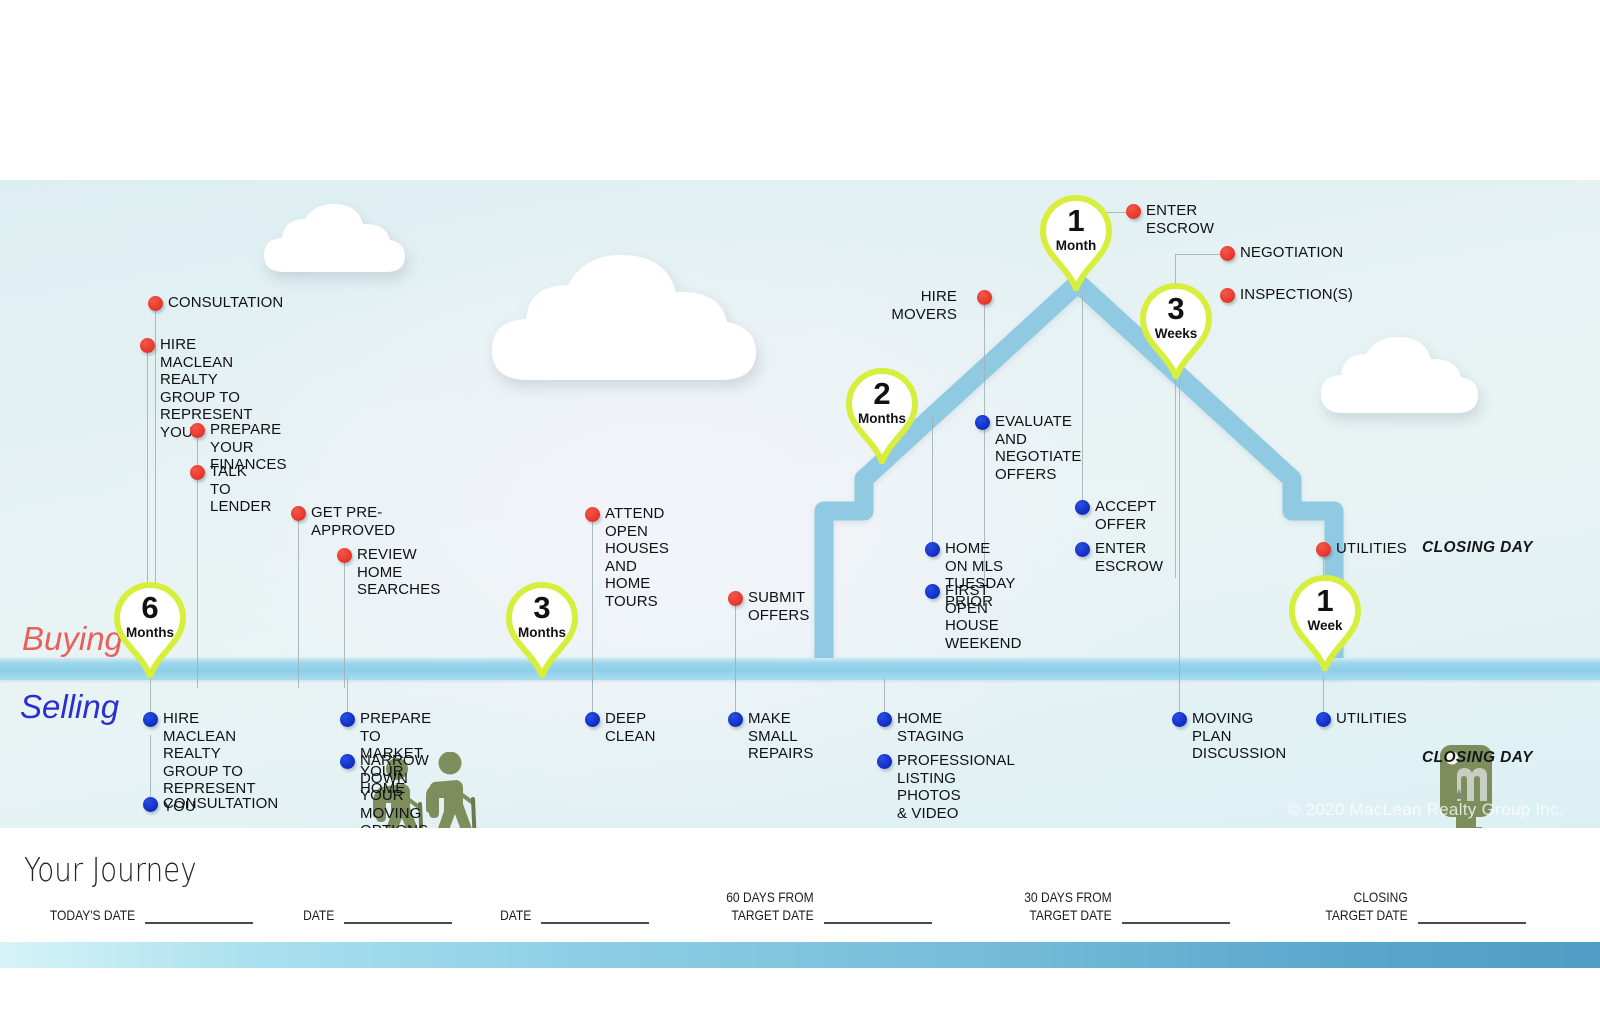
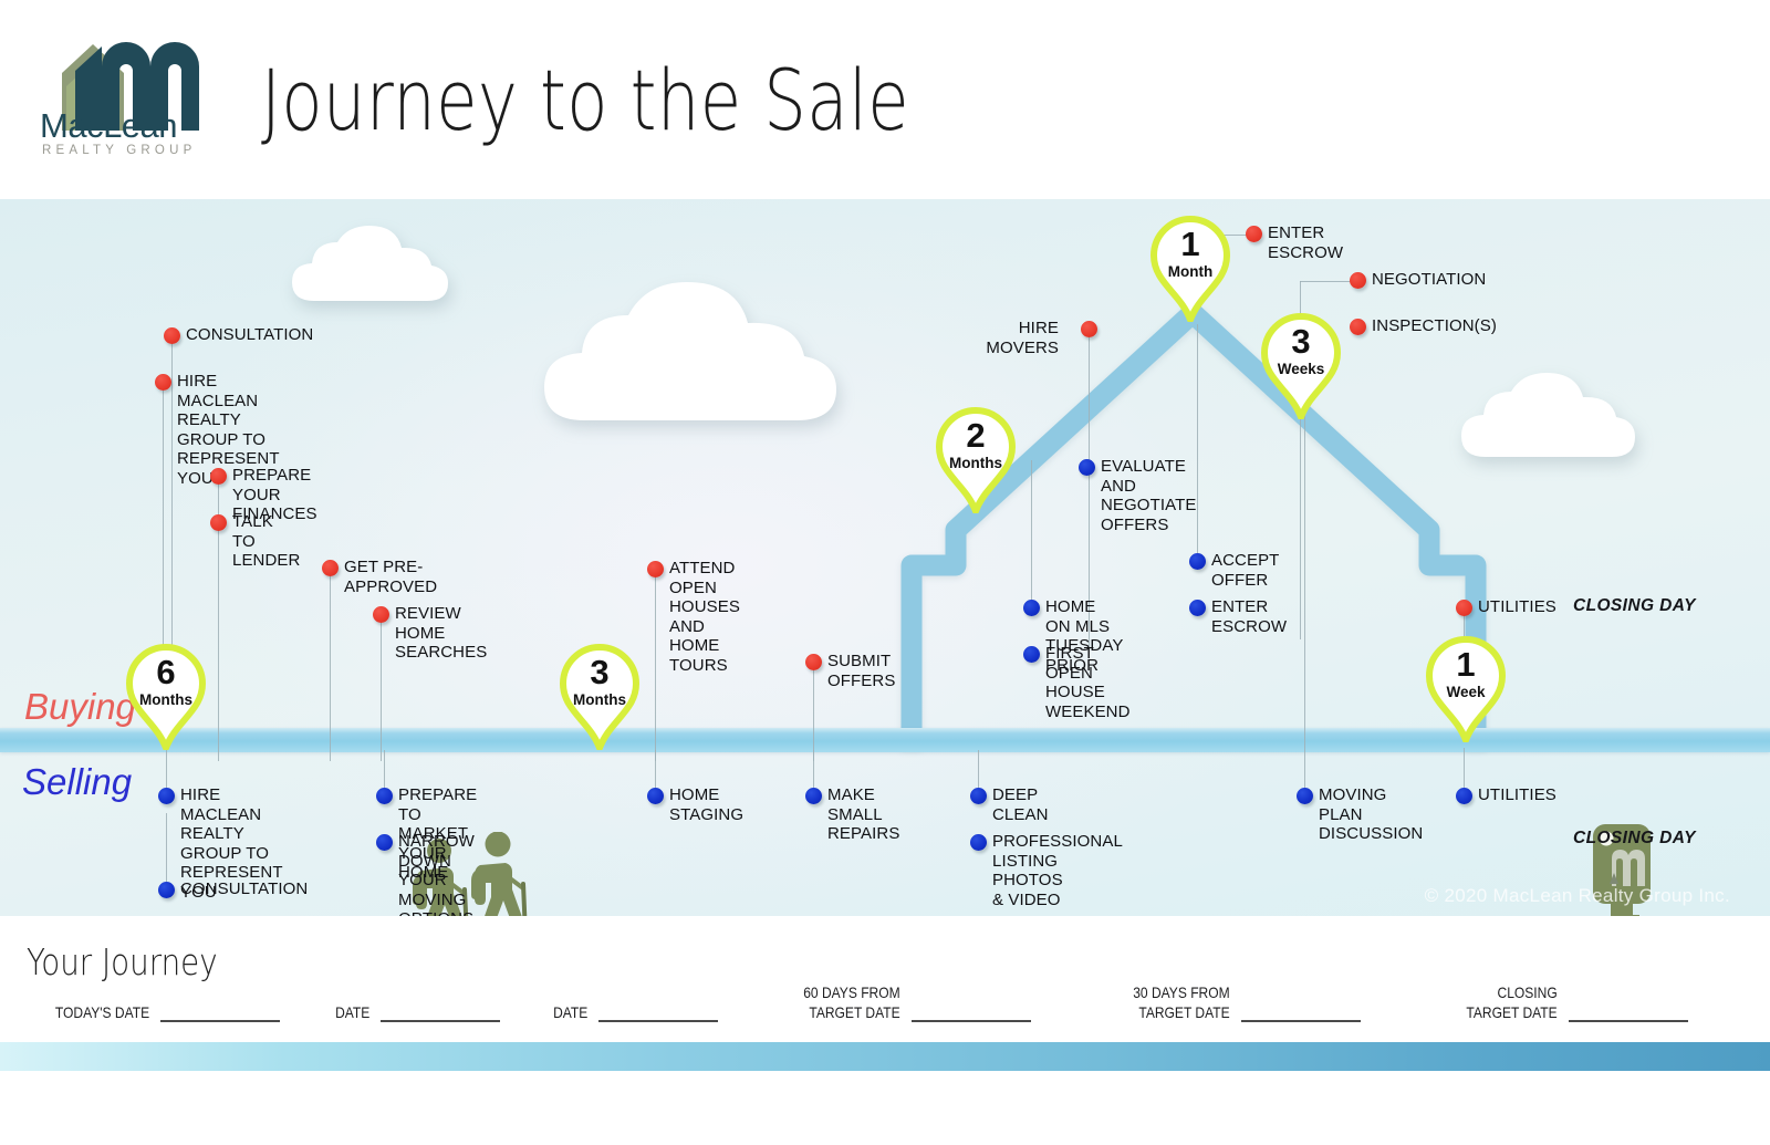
+ MacLean
+ REALTY GROUP
+ Journey to the Sale
  Buying
  Selling
  CLOSING DAY
  CLOSING DAY
  © 2020 MacLean Realty Group Inc.
  CONSULTATION
  HIRE MACLEAN
  REALTY GROUP TO
  REPRESENT YOU
  PREPARE YOUR FINANCES
  TALK TO LENDER
  GET PRE-APPROVED
  REVIEW HOME
  SEARCHES
  ATTEND OPEN HOUSES
  AND HOME TOURS
  SUBMIT OFFERS
  HIRE MOVERS
  ENTER ESCROW
  NEGOTIATION
  INSPECTION(S)
  UTILITIES
  HIRE MACLEAN
  REALTY GROUP TO
  REPRESENT YOU
  CONSULTATION
  PREPARE TO
  MARKET YOUR HOME
  NARROW DOWN YOUR
- DEEP CLEAN
+ HOME STAGING
  MAKE SMALL
  REPAIRS
- HOME STAGING
+ DEEP CLEAN
  PROFESSIONAL
  LISTING PHOTOS
  & VIDEO
  HOME ON MLS
  TUESDAY PRIOR
  FIRST OPEN
  HOUSE
  WEEKEND
  EVALUATE AND
  NEGOTIATE OFFERS
  ACCEPT OFFER
  ENTER ESCROW
  MOVING PLAN
  DISCUSSION
  UTILITIES
  6
  Months
  3
  Months
  2
  Months
  1
  Month
  3
  Weeks
  1
  Week
  Your Journey
  TODAY'S DATE
  DATE
  DATE
  60 DAYS FROM
  TARGET DATE
  30 DAYS FROM
  TARGET DATE
  CLOSING
  TARGET DATE
